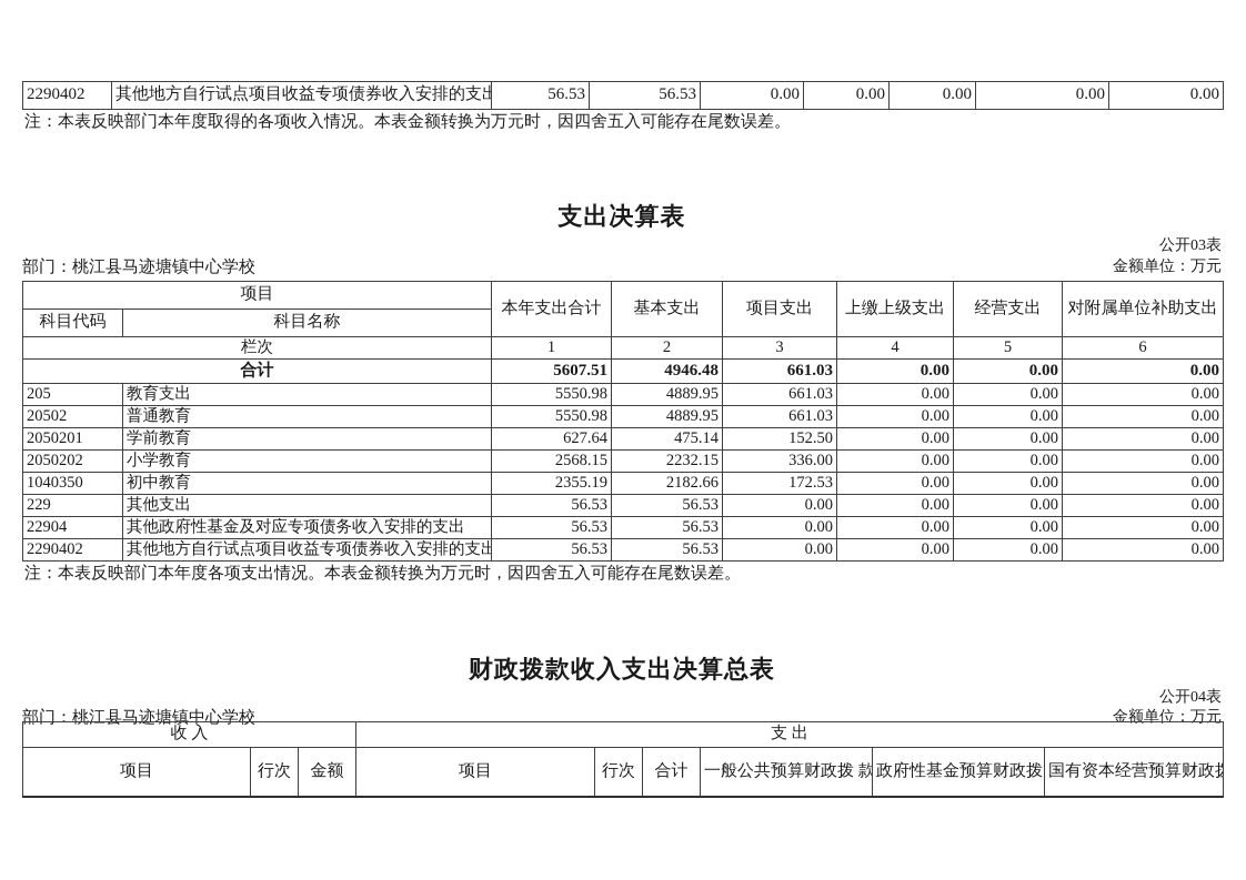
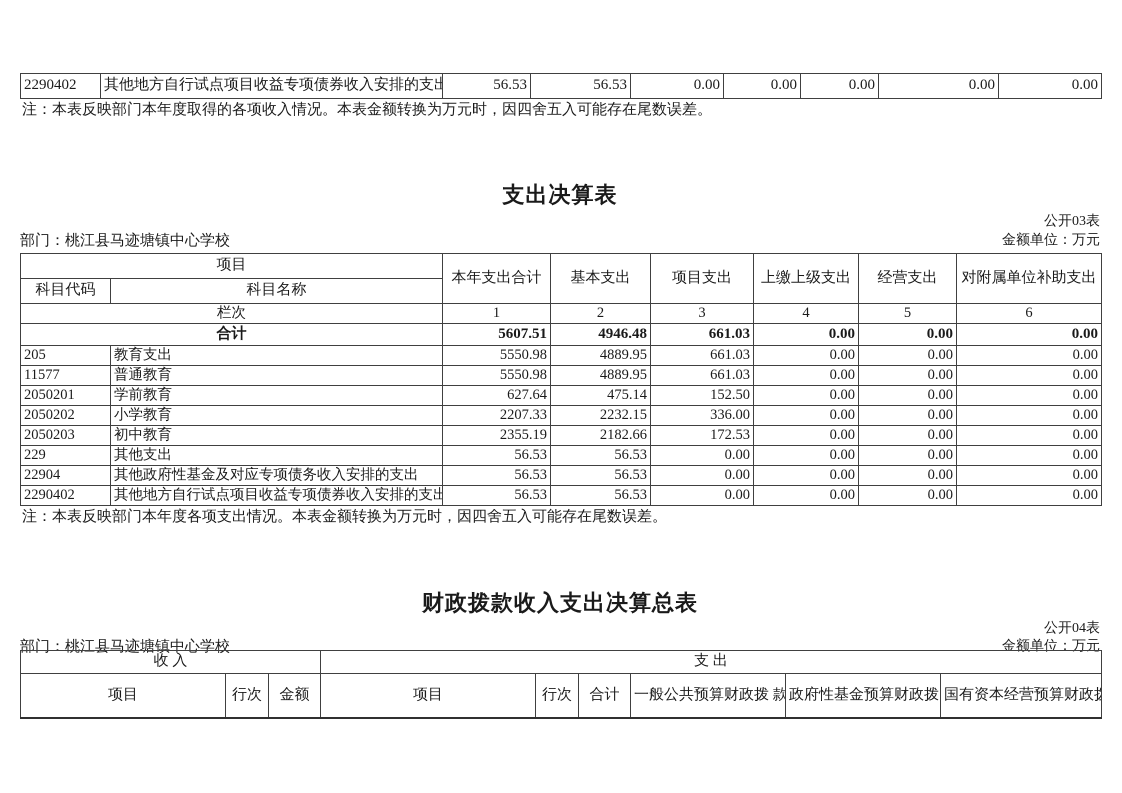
  2290402	其他地方自行试点项目收益专项债券收入安排的支出	56.53	56.53	0.00	0.00	0.00	0.00	0.00
  注：本表反映部门本年度取得的各项收入情况。本表金额转换为万元时，因四舍五入可能存在尾数误差。
  支出决算表
  公开03表
  部门：桃江县马迹塘镇中心学校
  金额单位：万元
  项目	本年支出合计	基本支出	项目支出	上缴上级支出	经营支出	对附属单位补助支出
  科目代码	科目名称
  栏次	1	2	3	4	5	6
  合计	5607.51	4946.48	661.03	0.00	0.00	0.00
  205	教育支出	5550.98	4889.95	661.03	0.00	0.00	0.00
- 20502	普通教育	5550.98	4889.95	661.03	0.00	0.00	0.00
+ 11577	普通教育	5550.98	4889.95	661.03	0.00	0.00	0.00
  2050201	学前教育	627.64	475.14	152.50	0.00	0.00	0.00
- 2050202	小学教育	2568.15	2232.15	336.00	0.00	0.00	0.00
+ 2050202	小学教育	2207.33	2232.15	336.00	0.00	0.00	0.00
- 1040350	初中教育	2355.19	2182.66	172.53	0.00	0.00	0.00
+ 2050203	初中教育	2355.19	2182.66	172.53	0.00	0.00	0.00
  229	其他支出	56.53	56.53	0.00	0.00	0.00	0.00
  22904	其他政府性基金及对应专项债务收入安排的支出	56.53	56.53	0.00	0.00	0.00	0.00
  2290402	其他地方自行试点项目收益专项债券收入安排的支出	56.53	56.53	0.00	0.00	0.00	0.00
  注：本表反映部门本年度各项支出情况。本表金额转换为万元时，因四舍五入可能存在尾数误差。
  财政拨款收入支出决算总表
  公开04表
  部门：桃江县马迹塘镇中心学校
  金额单位：万元
  收 入	支 出
  项目	行次	金额	项目	行次	合计	一般公共预算财政拨 款	政府性基金预算财政拨	国有资本经营预算财政拨
